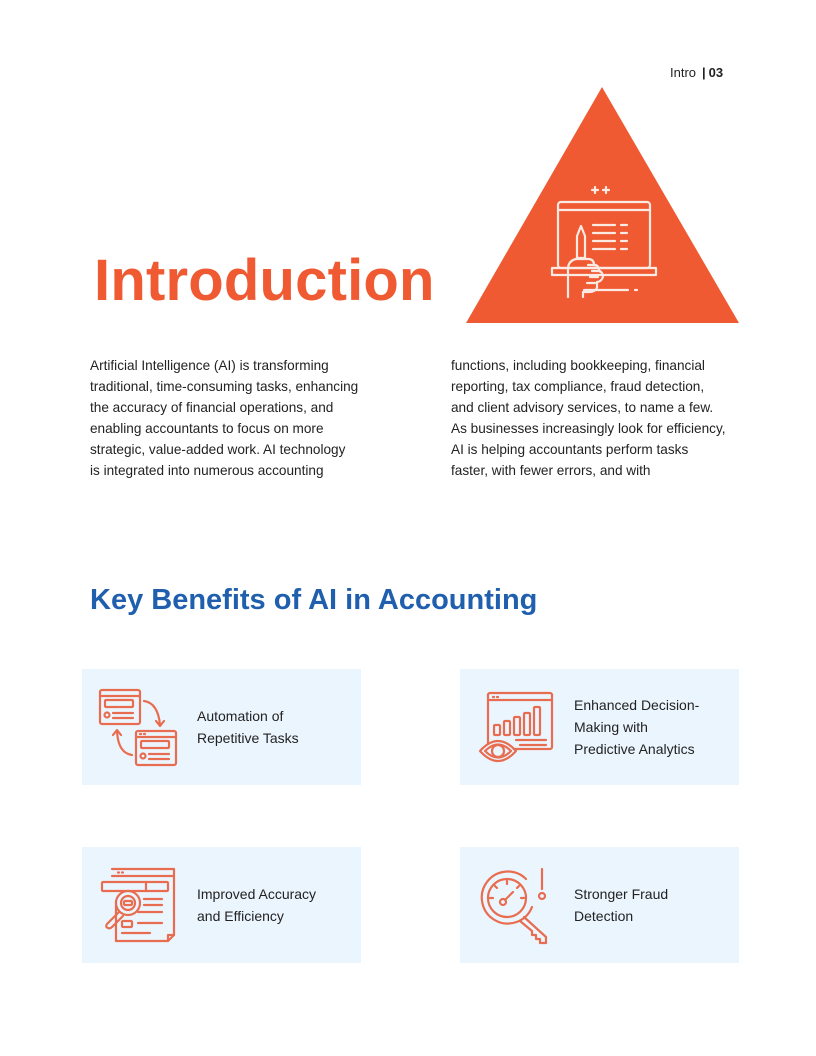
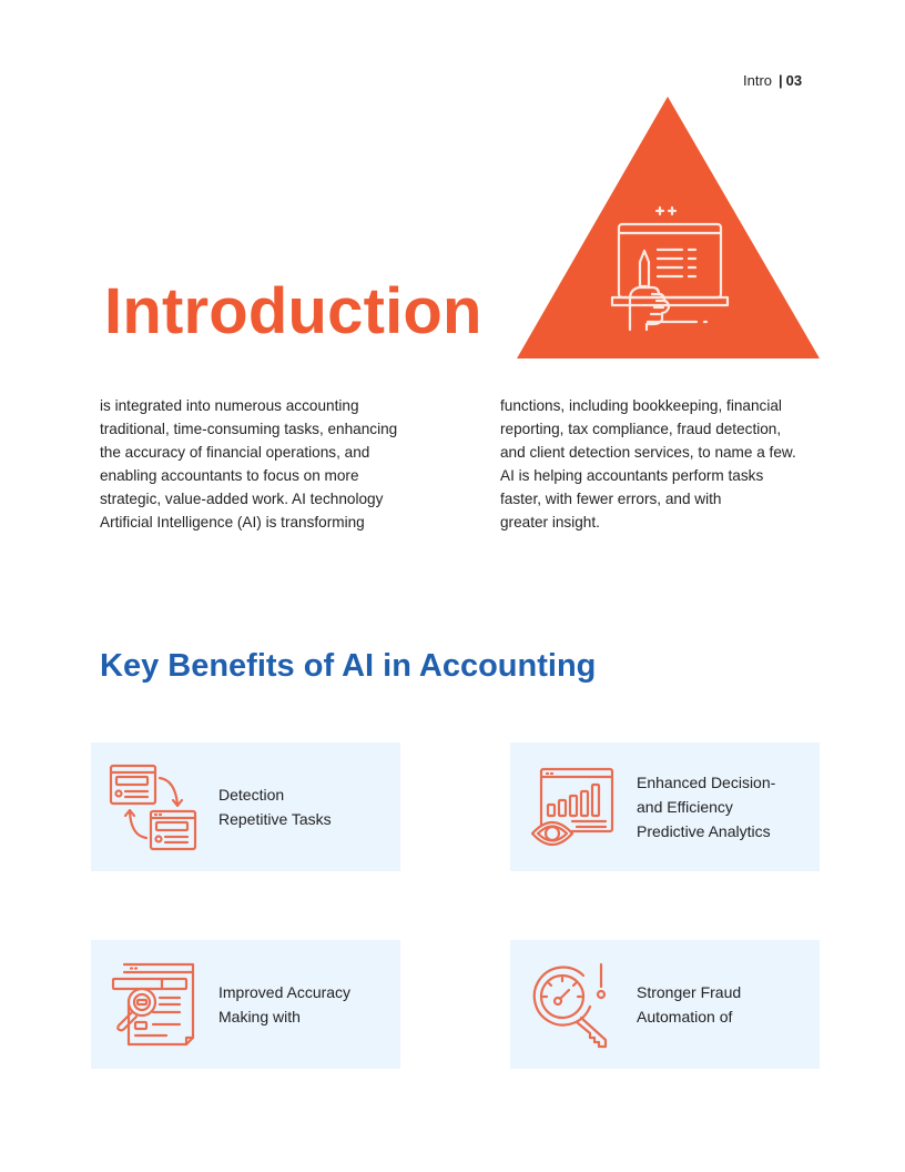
  Intro | 03
  Introduction
- Artificial Intelligence (AI) is transforming
+ is integrated into numerous accounting
  traditional, time-consuming tasks, enhancing
  the accuracy of financial operations, and
  enabling accountants to focus on more
  strategic, value-added work. AI technology
- is integrated into numerous accounting
+ Artificial Intelligence (AI) is transforming
  functions, including bookkeeping, financial
  reporting, tax compliance, fraud detection,
- and client advisory services, to name a few.
+ and client detection services, to name a few.
- As businesses increasingly look for efficiency,
  AI is helping accountants perform tasks
  faster, with fewer errors, and with
+ greater insight.
  Key Benefits of AI in Accounting
- Automation of
+ Detection
  Repetitive Tasks
  Enhanced Decision-
- Making with
+ and Efficiency
  Predictive Analytics
  Improved Accuracy
- and Efficiency
+ Making with
  Stronger Fraud
- Detection
+ Automation of
